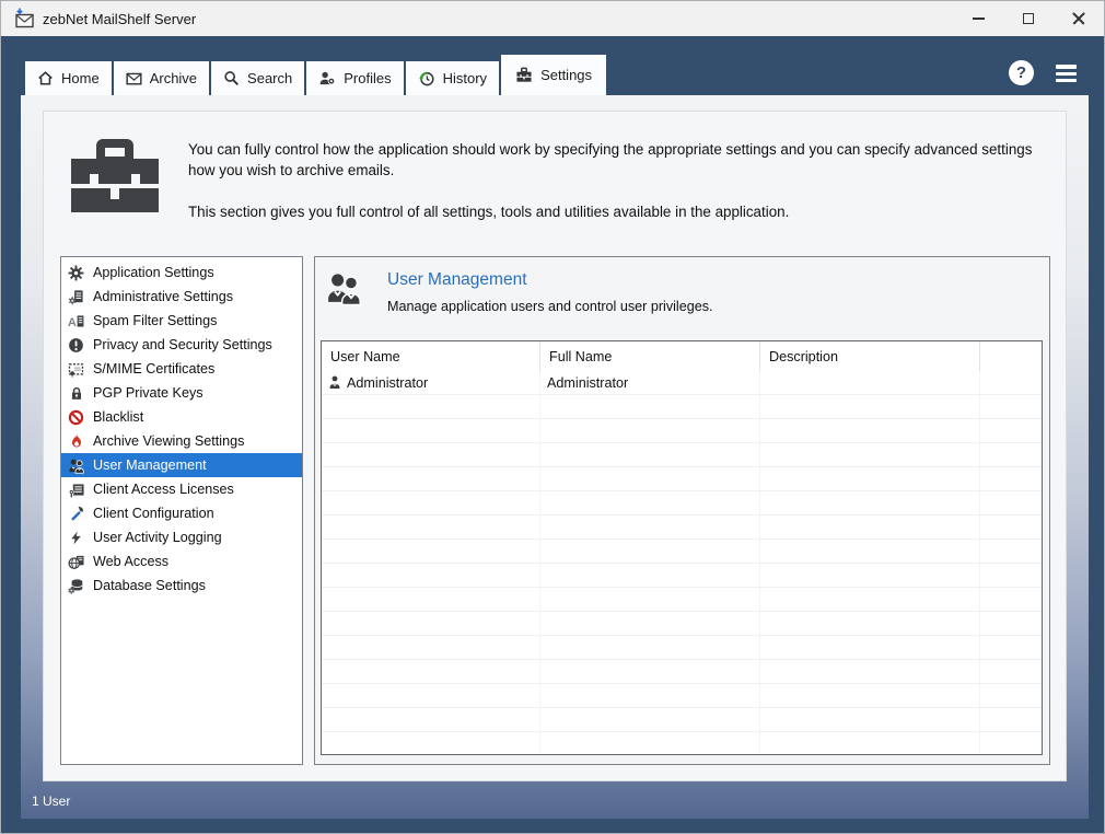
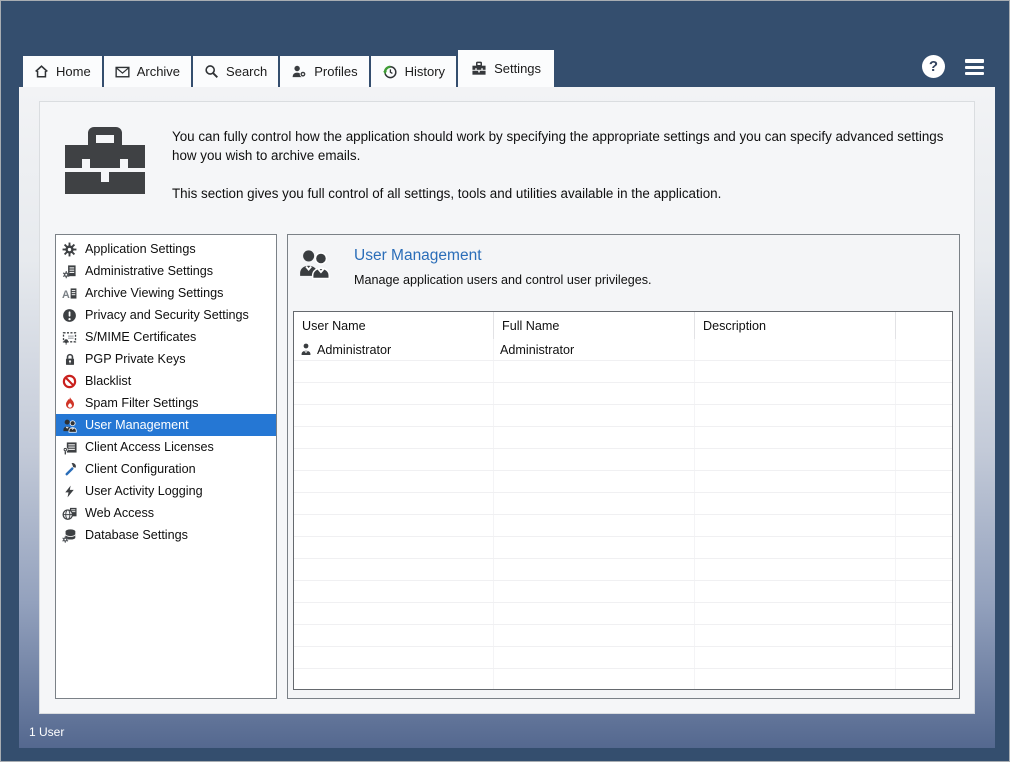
- zebNet MailShelf Server
  Home
  Archive
  Search
  Profiles
  History
  Settings
  ?
  You can fully control how the application should work by specifying the appropriate settings and you can specify advanced settings how you wish to archive emails.
  This section gives you full control of all settings, tools and utilities available in the application.
  Application Settings
  Administrative Settings
  A
- Spam Filter Settings
+ Archive Viewing Settings
  Privacy and Security Settings
  S/MIME Certificates
  PGP Private Keys
  Blacklist
- Archive Viewing Settings
+ Spam Filter Settings
  User Management
  Client Access Licenses
  Client Configuration
  User Activity Logging
  Web Access
  Database Settings
  User Management
  Manage application users and control user privileges.
  User Name
  Full Name
  Description
  Administrator
  Administrator
  1 User
